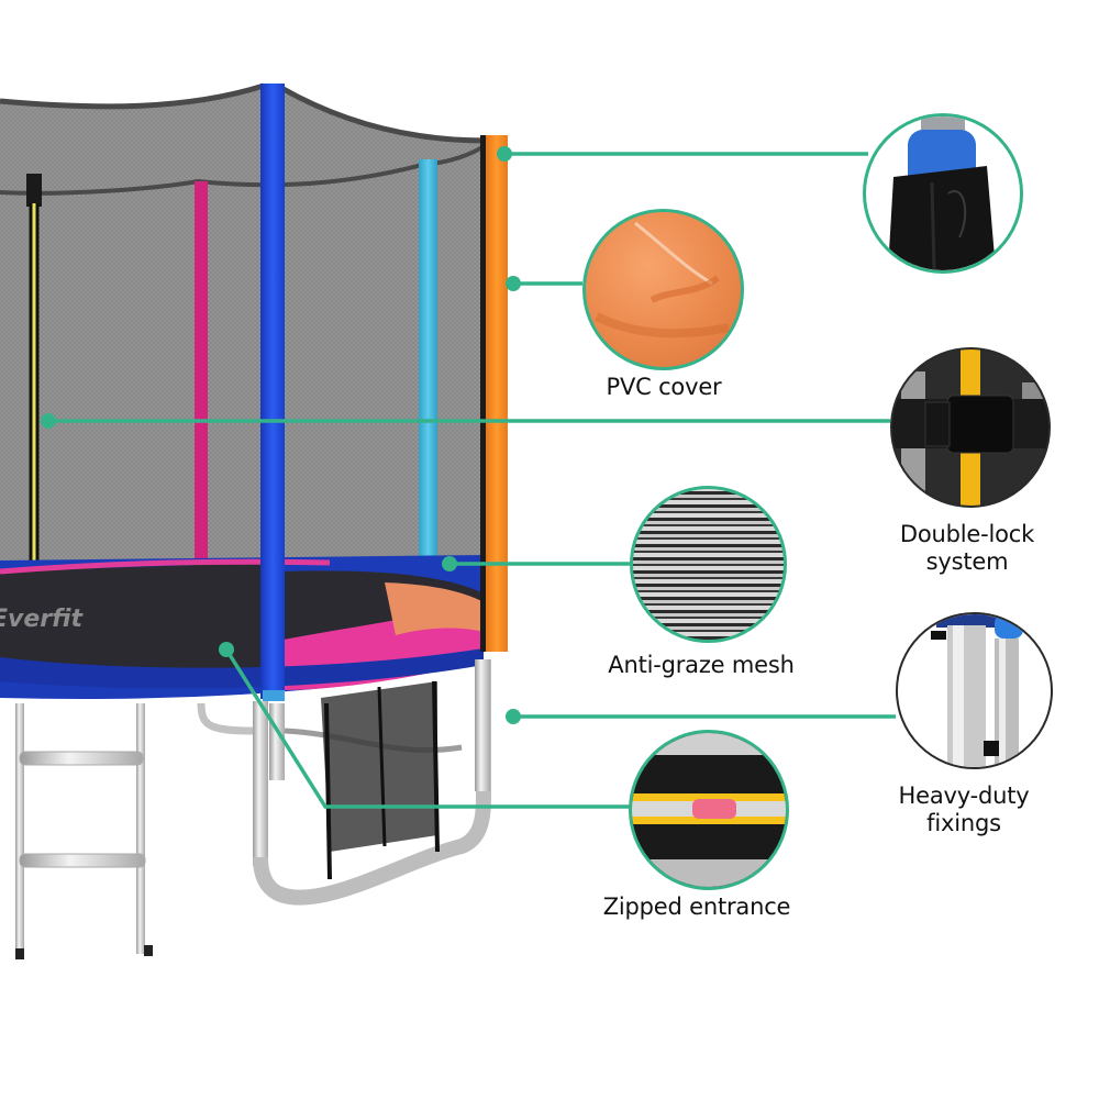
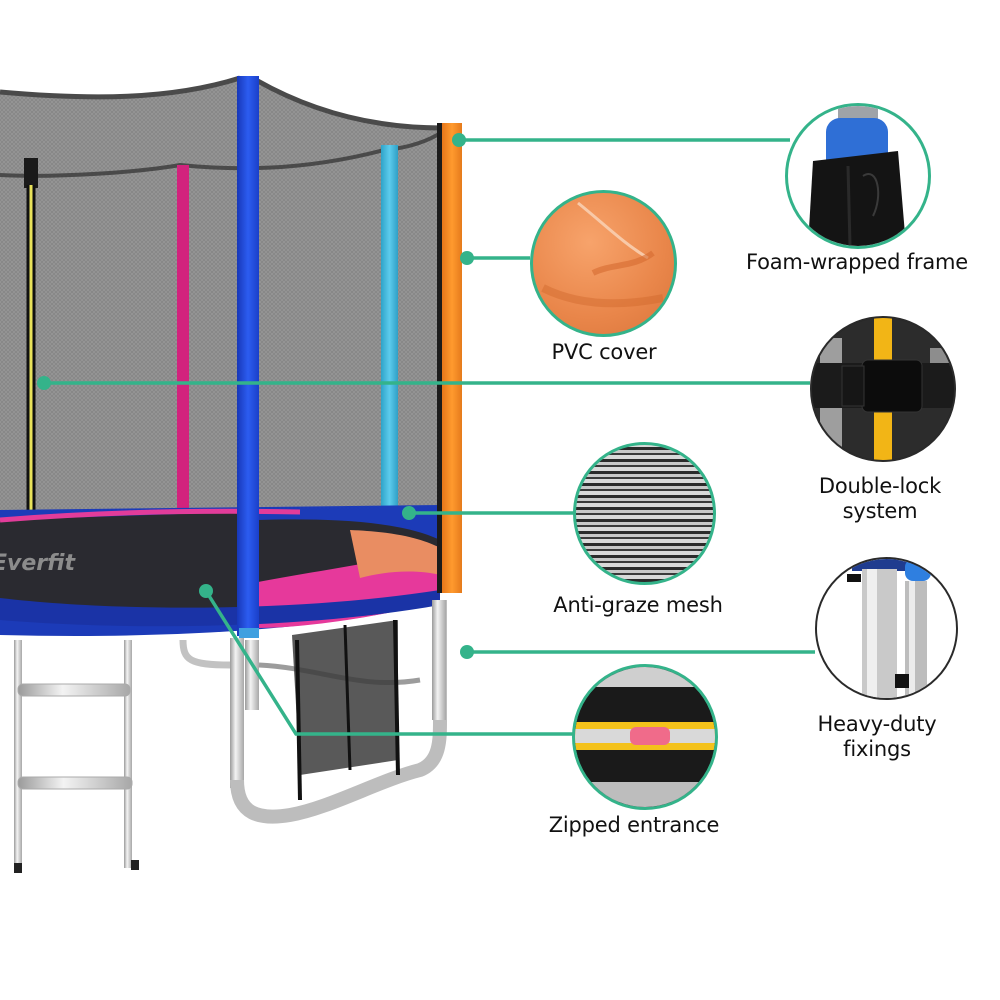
  verfit
+ Foam-wrapped frame
  PVC cover
  Double-lock
  system
  Anti-graze mesh
  Heavy-duty
  fixings
  Zipped entrance
